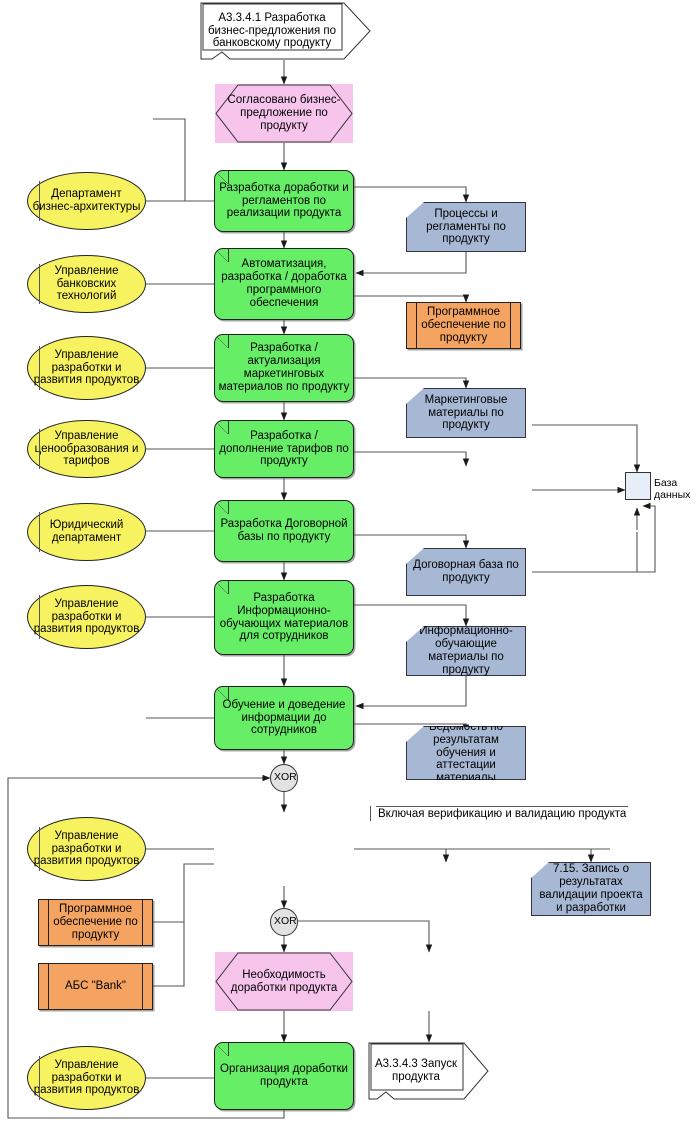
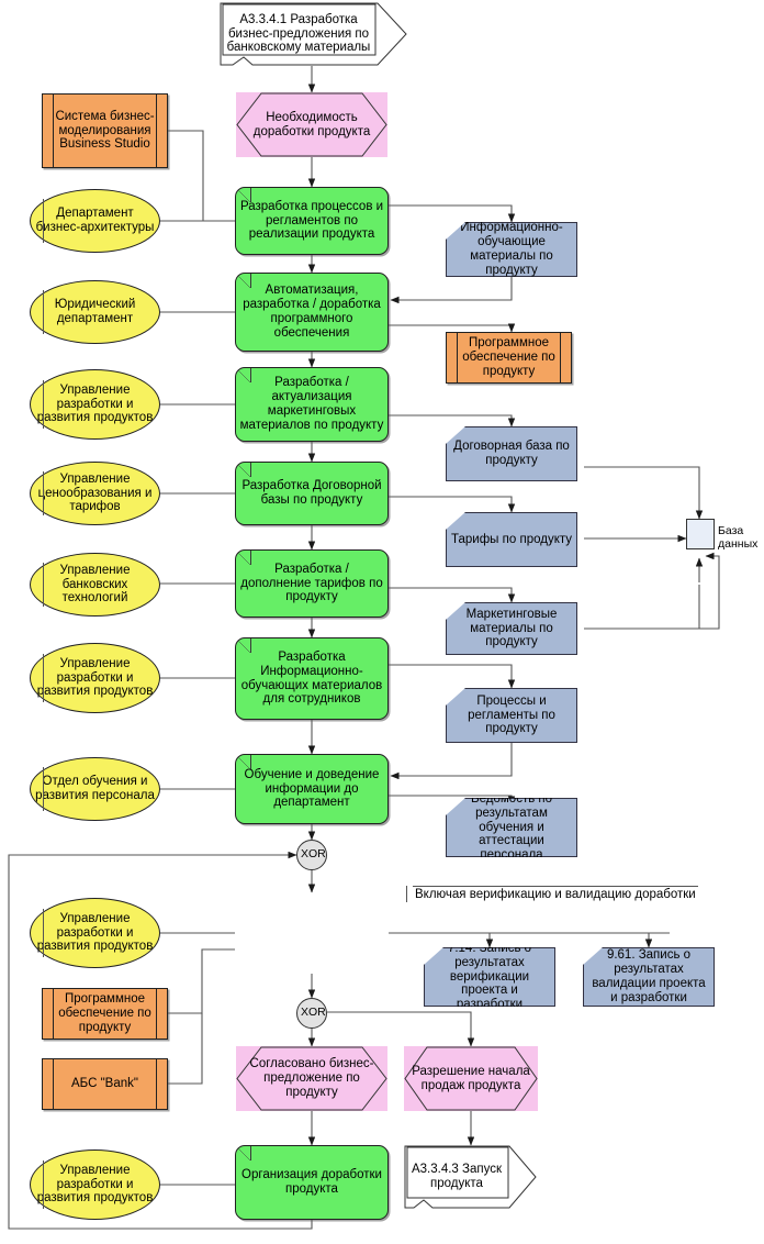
- A3.3.4.1 Разработка бизнес-предложения по банковскому продукту
+ A3.3.4.1 Разработка бизнес-предложения по банковскому материалы
- Согласовано бизнес-предложение по продукту
+ Необходимость доработки продукта
+ Система бизнес-моделирования Business Studio
  Департамент бизнес-архитектуры
- Разработка доработки и регламентов по реализации продукта
+ Разработка процессов и регламентов по реализации продукта
- Процессы и регламенты по продукту
+ Информационно-обучающие материалы по продукту
- Управление банковских технологий
+ Юридический департамент
  Автоматизация, разработка / доработка программного обеспечения
  Программное обеспечение по продукту
  Управление разработки и развития продуктов
  Разработка / актуализация маркетинговых материалов по продукту
- Маркетинговые материалы по продукту
+ Договорная база по продукту
  Управление ценообразования и тарифов
- Разработка / дополнение тарифов по продукту
+ Разработка Договорной базы по продукту
+ Тарифы по продукту
  База данных
- Юридический департамент
+ Управление банковских технологий
- Разработка Договорной базы по продукту
+ Разработка / дополнение тарифов по продукту
- Договорная база по продукту
+ Маркетинговые материалы по продукту
  Управление разработки и развития продуктов
  Разработка Информационно-обучающих материалов для сотрудников
- Информационно-обучающие материалы по продукту
+ Процессы и регламенты по продукту
+ Отдел обучения и развития персонала
- Обучение и доведение информации до сотрудников
+ Обучение и доведение информации до департамент
- Ведомость по результатам обучения и аттестации материалы
+ Ведомость по результатам обучения и аттестации персонала
  XOR
- Включая верификацию и валидацию продукта
+ Включая верификацию и валидацию доработки
  Управление разработки и развития продуктов
+ 7.14. Запись о результатах верификации проекта и разработки
- 7.15. Запись о результатах валидации проекта и разработки
+ 9.61. Запись о результатах валидации проекта и разработки
  Программное обеспечение по продукту
  АБС "Bank"
  XOR
- Необходимость доработки продукта
+ Согласовано бизнес-предложение по продукту
+ Разрешение начала продаж продукта
  Управление разработки и развития продуктов
  Организация доработки продукта
  A3.3.4.3 Запуск продукта
